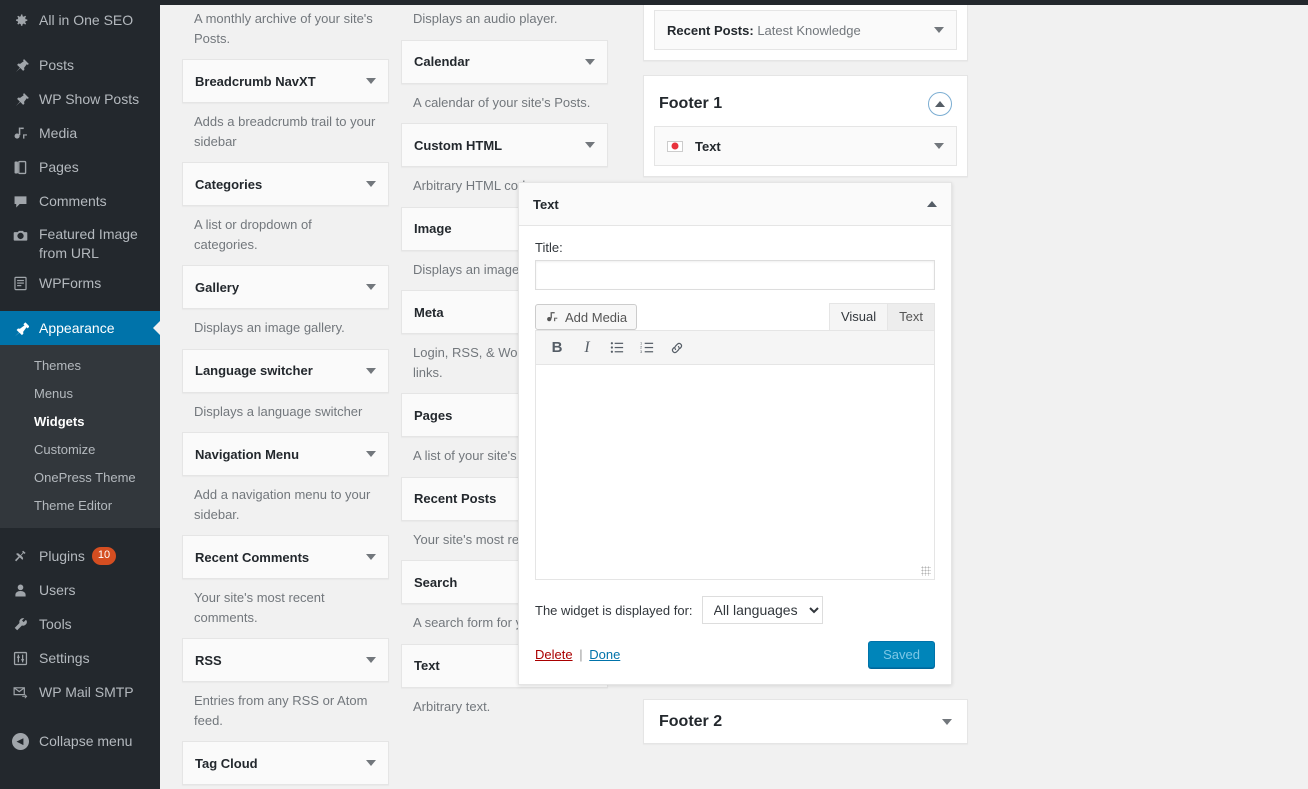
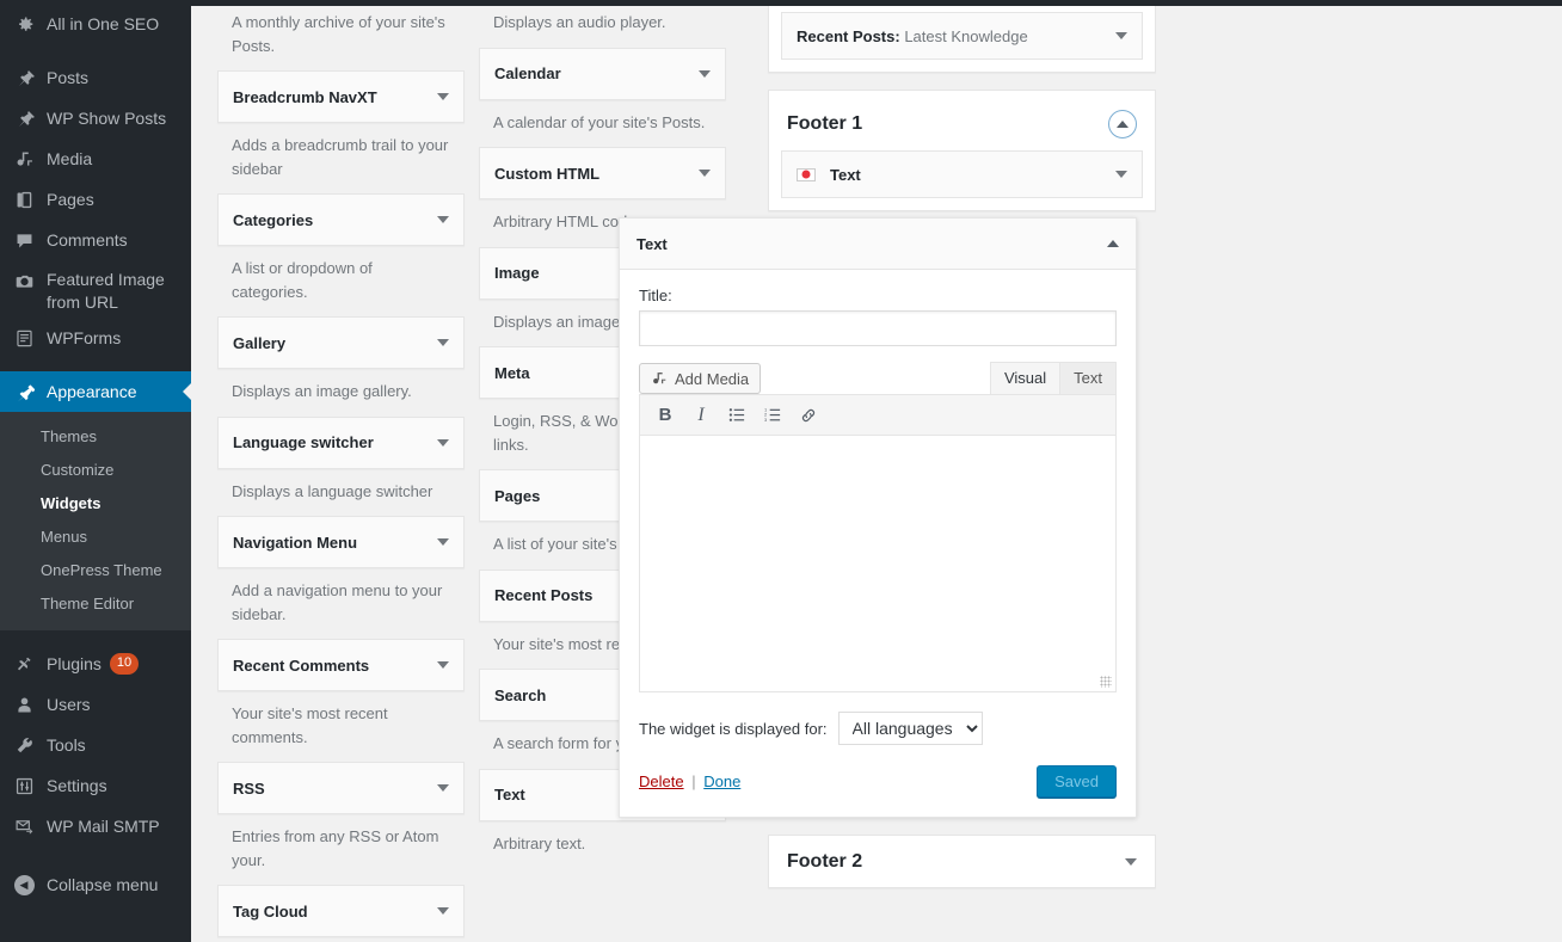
  All in One SEO
  Posts
  WP Show Posts
  Media
  Pages
  Comments
  Featured Image from URL
  WPForms
  Appearance
  Themes
- Menus
+ Customize
  Widgets
- Customize
+ Menus
  OnePress Theme
  Theme Editor
  Plugins
  10
  Users
  Tools
  Settings
  WP Mail SMTP
  ◀
  Collapse menu
  A monthly archive of your site's Posts.
  Breadcrumb NavXT
  Adds a breadcrumb trail to your sidebar
  Categories
  A list or dropdown of categories.
  Gallery
  Displays an image gallery.
  Language switcher
  Displays a language switcher
  Navigation Menu
  Add a navigation menu to your sidebar.
  Recent Comments
  Your site's most recent comments.
  RSS
- Entries from any RSS or Atom feed.
+ Entries from any RSS or Atom your.
  Tag Cloud
  Displays an audio player.
  Calendar
  A calendar of your site's Posts.
  Custom HTML
  Arbitrary HTML co
  Image
  Displays an image
  Meta
  Pages
  A list of your site's
  Recent Posts
  Search
  Text
  Arbitrary text.
  Recent Posts: Latest Knowledge
  Footer 1
  Text
  Footer 2
  Text
  Title:
  Add Media
  Visual
  Text
  B
  I
  The widget is displayed for:
  All languages
  Delete | Done
  Saved
